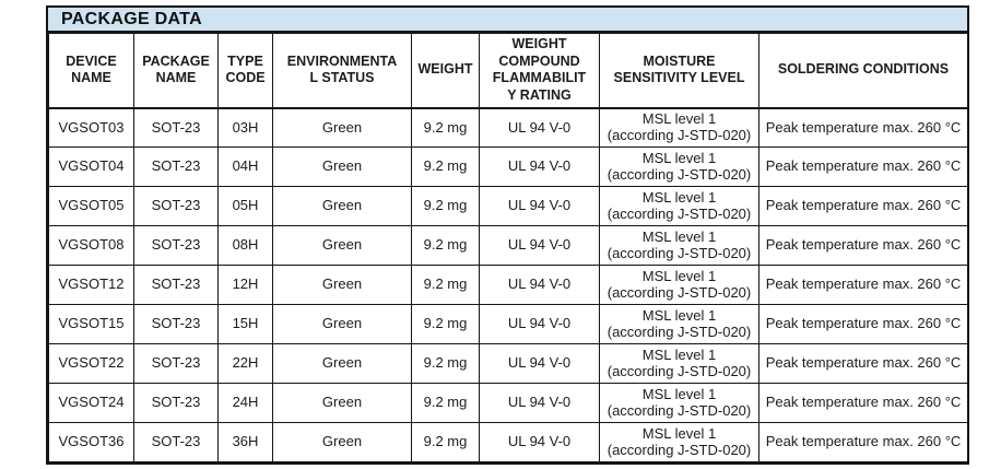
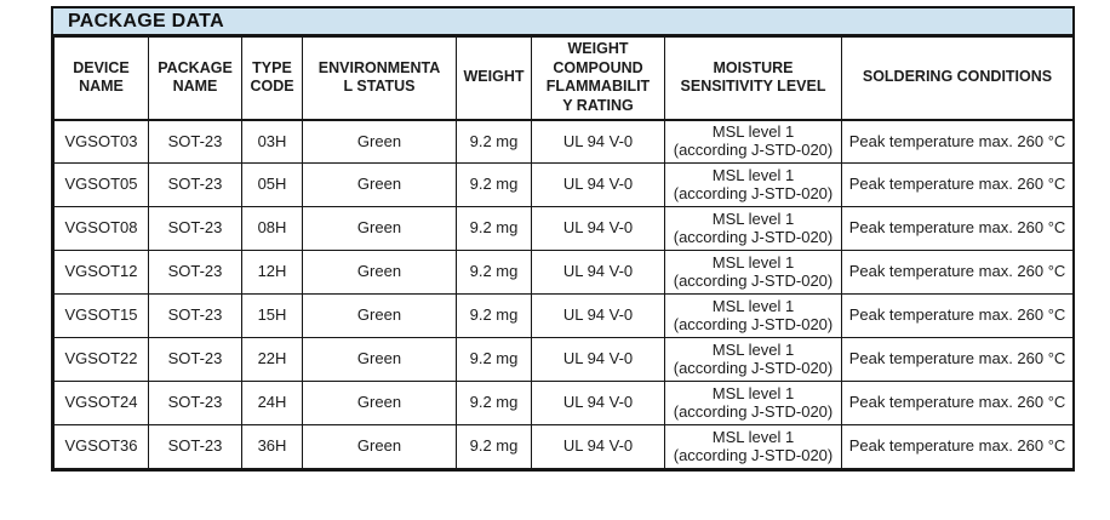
  PACKAGE DATA
  DEVICE NAME	PACKAGE NAME	TYPE CODE	ENVIRONMENTA L STATUS	WEIGHT	WEIGHT COMPOUND FLAMMABILIT Y RATING	MOISTURE SENSITIVITY LEVEL	SOLDERING CONDITIONS
  VGSOT03	SOT-23	03H	Green	9.2 mg	UL 94 V-0	MSL level 1 (according J-STD-020)	Peak temperature max. 260 °C
- VGSOT04	SOT-23	04H	Green	9.2 mg	UL 94 V-0	MSL level 1 (according J-STD-020)	Peak temperature max. 260 °C
  VGSOT05	SOT-23	05H	Green	9.2 mg	UL 94 V-0	MSL level 1 (according J-STD-020)	Peak temperature max. 260 °C
  VGSOT08	SOT-23	08H	Green	9.2 mg	UL 94 V-0	MSL level 1 (according J-STD-020)	Peak temperature max. 260 °C
  VGSOT12	SOT-23	12H	Green	9.2 mg	UL 94 V-0	MSL level 1 (according J-STD-020)	Peak temperature max. 260 °C
  VGSOT15	SOT-23	15H	Green	9.2 mg	UL 94 V-0	MSL level 1 (according J-STD-020)	Peak temperature max. 260 °C
  VGSOT22	SOT-23	22H	Green	9.2 mg	UL 94 V-0	MSL level 1 (according J-STD-020)	Peak temperature max. 260 °C
  VGSOT24	SOT-23	24H	Green	9.2 mg	UL 94 V-0	MSL level 1 (according J-STD-020)	Peak temperature max. 260 °C
  VGSOT36	SOT-23	36H	Green	9.2 mg	UL 94 V-0	MSL level 1 (according J-STD-020)	Peak temperature max. 260 °C
